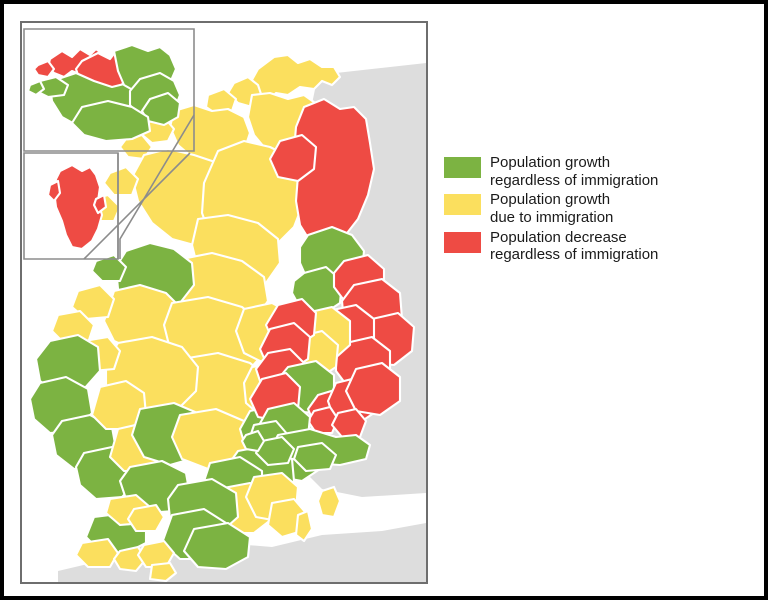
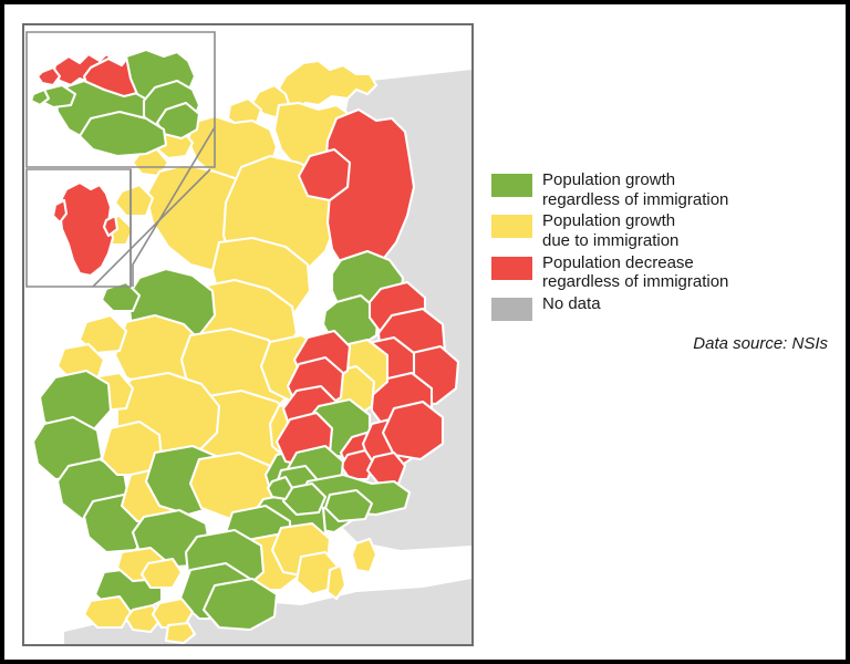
  Population growth
  regardless of immigration
  Population growth
  due to immigration
  Population decrease
  regardless of immigration
+ No data
+ Data source: NSIs
